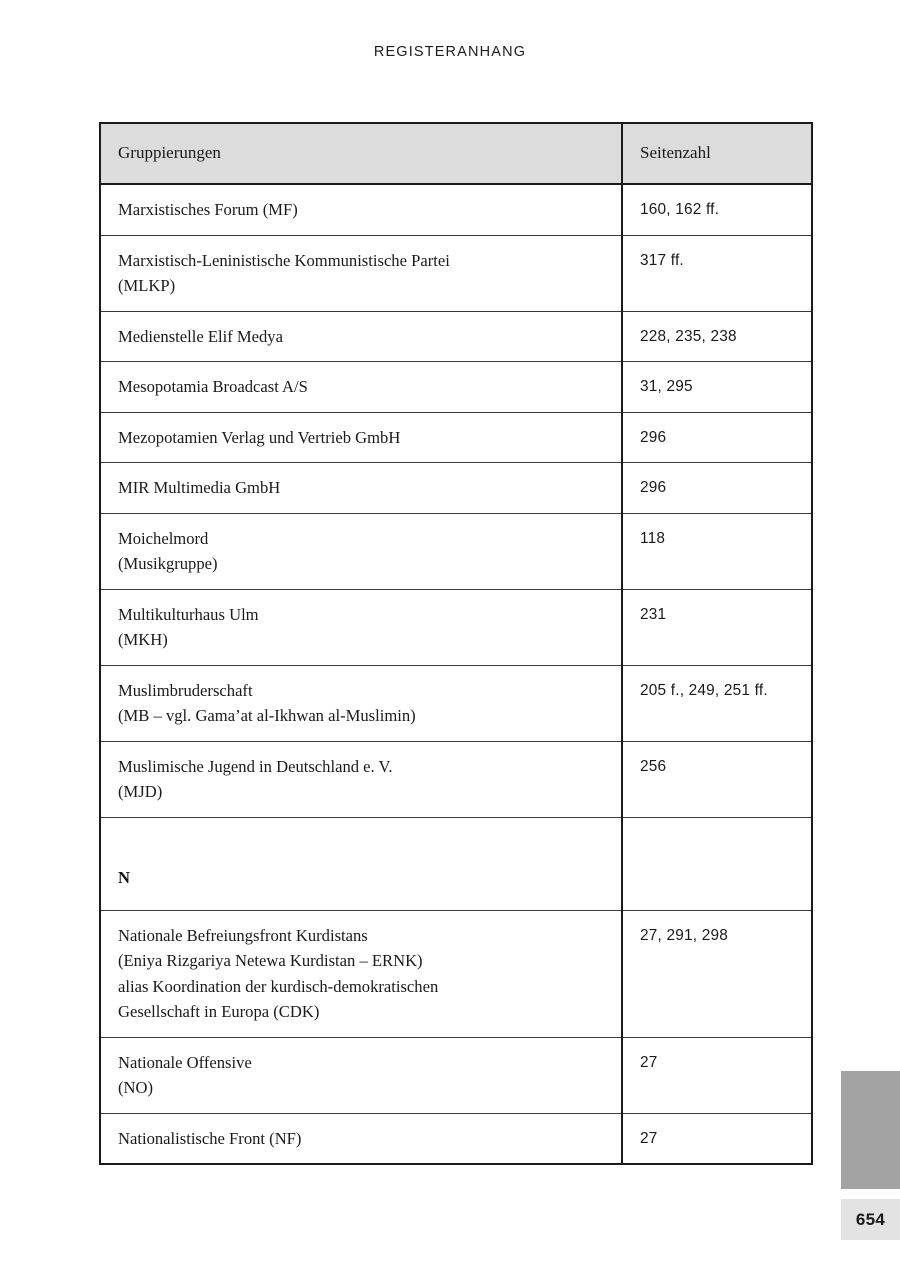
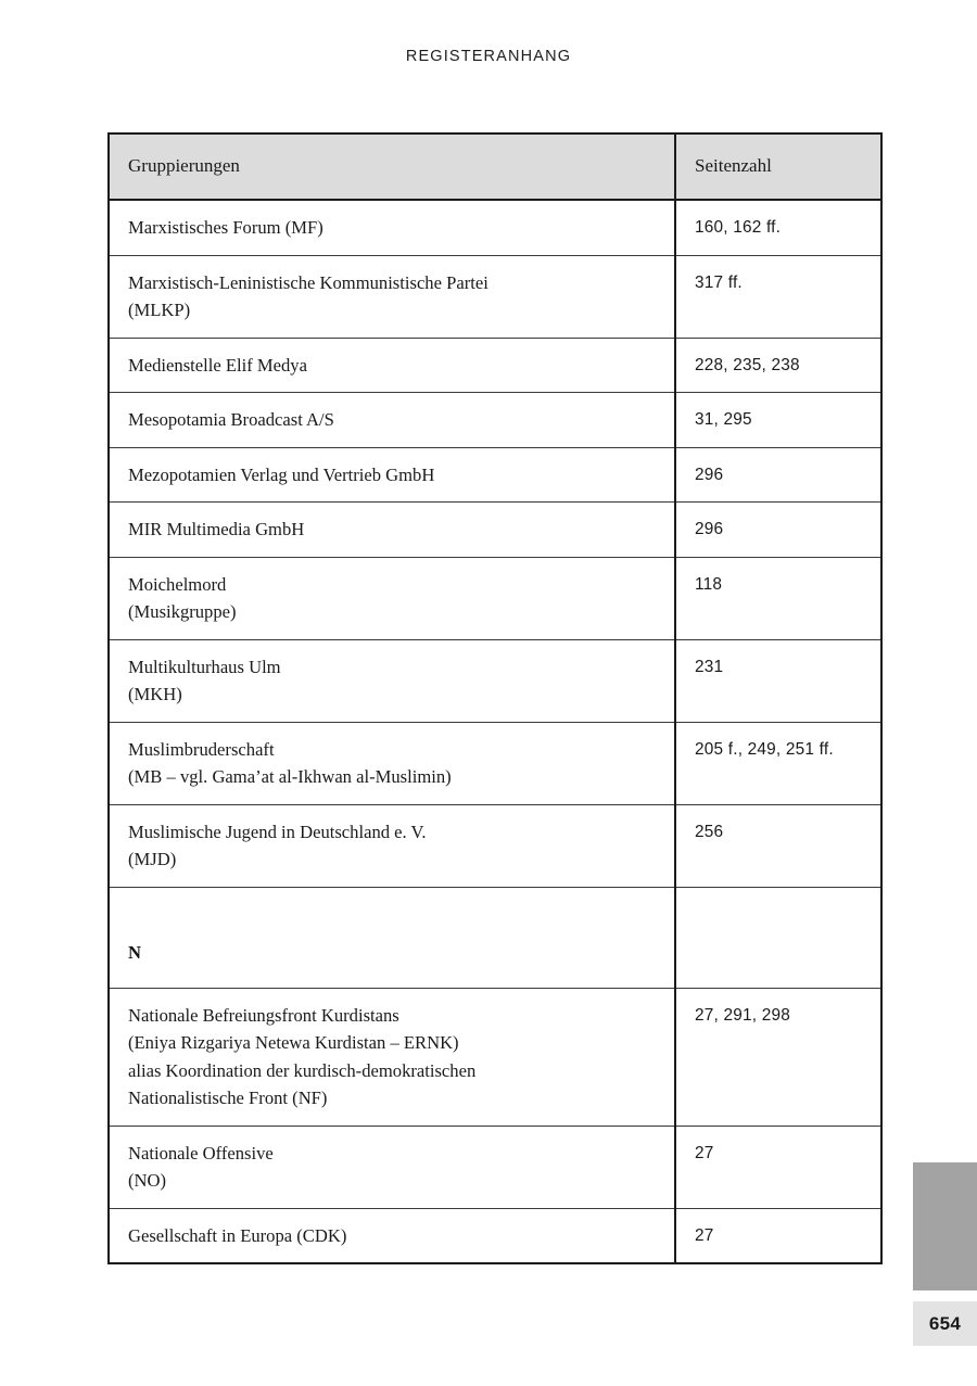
  REGISTERANHANG
  Gruppierungen	Seitenzahl
  Marxistisches Forum (MF)	160, 162 ff.
  Marxistisch-Leninistische Kommunistische Partei (MLKP)	317 ff.
  Medienstelle Elif Medya	228, 235, 238
  Mesopotamia Broadcast A/S	31, 295
  Mezopotamien Verlag und Vertrieb GmbH	296
  MIR Multimedia GmbH	296
  Moichelmord (Musikgruppe)	118
  Multikulturhaus Ulm (MKH)	231
  Muslimbruderschaft (MB – vgl. Gama’at al-Ikhwan al-Muslimin)	205 f., 249, 251 ff.
  Muslimische Jugend in Deutschland e. V. (MJD)	256
  N
- Nationale Befreiungsfront Kurdistans (Eniya Rizgariya Netewa Kurdistan – ERNK) alias Koordination der kurdisch-demokratischen Gesellschaft in Europa (CDK)	27, 291, 298
+ Nationale Befreiungsfront Kurdistans (Eniya Rizgariya Netewa Kurdistan – ERNK) alias Koordination der kurdisch-demokratischen Nationalistische Front (NF)	27, 291, 298
  Nationale Offensive (NO)	27
- Nationalistische Front (NF)	27
+ Gesellschaft in Europa (CDK)	27
  654
